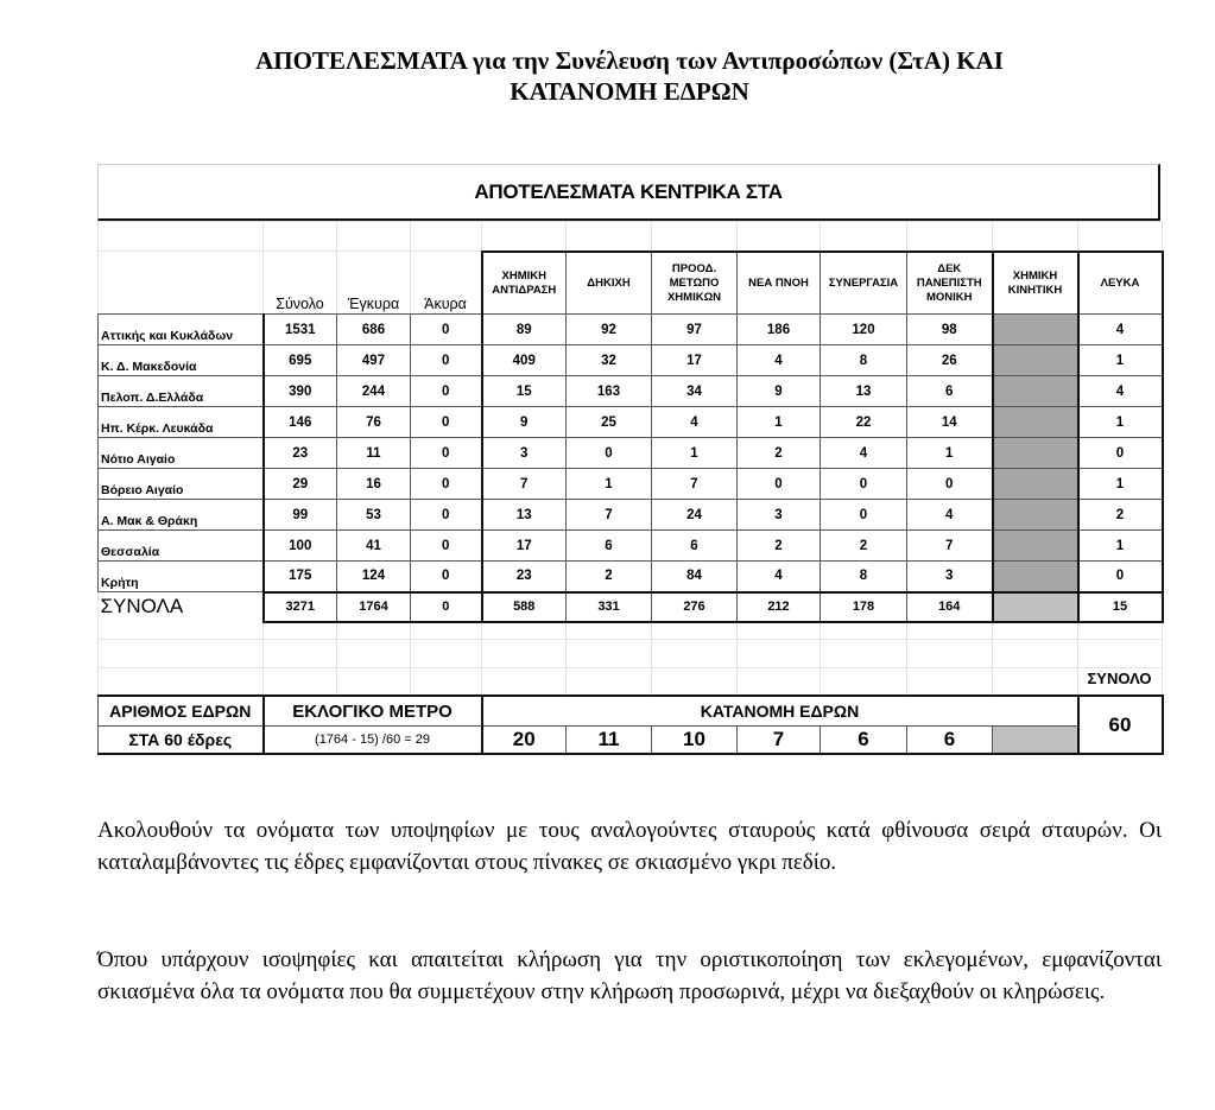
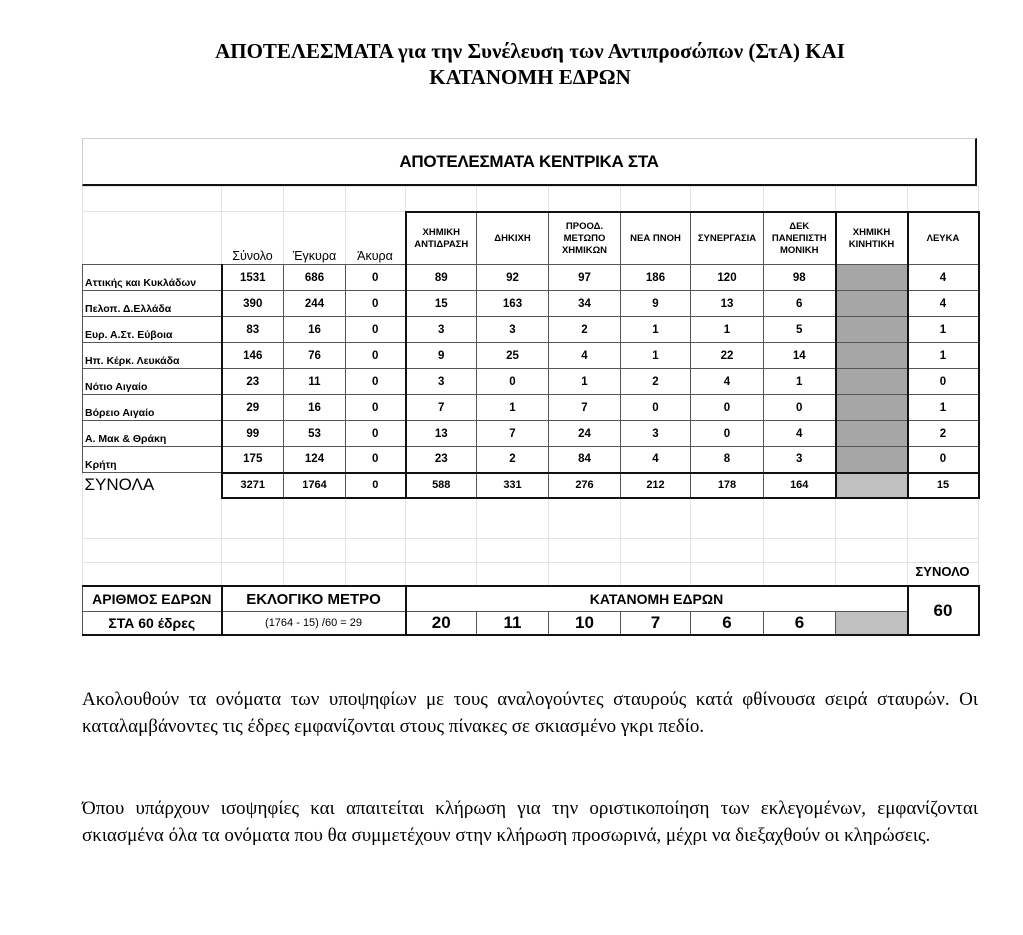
  ΑΠΟΤΕΛΕΣΜΑΤΑ για την Συνέλευση των Αντιπροσώπων (ΣτΑ) ΚΑΙ
  ΚΑΤΑΝΟΜΗ ΕΔΡΩΝ
  ΑΠΟΤΕΛΕΣΜΑΤΑ ΚΕΝΤΡΙΚΑ ΣΤΑ
  	Σύνολο	Έγκυρα	Άκυρα	ΧΗΜΙΚΗ ΑΝΤΙΔΡΑΣΗ	ΔΗΚΙΧΗ	ΠΡΟΟΔ. ΜΕΤΩΠΟ ΧΗΜΙΚΩΝ	ΝΕΑ ΠΝΟΗ	ΣΥΝΕΡΓΑΣΙΑ	ΔΕΚ ΠΑΝΕΠΙΣΤΗ ΜΟΝΙΚΗ	ΧΗΜΙΚΗ ΚΙΝΗΤΙΚΗ	ΛΕΥΚΑ
  Αττικής και Κυκλάδων	1531	686	0	89	92	97	186	120	98		4
- Κ. Δ. Μακεδονία	695	497	0	409	32	17	4	8	26		1
  Πελοπ. Δ.Ελλάδα	390	244	0	15	163	34	9	13	6		4
+ Ευρ. Α.Στ. Εύβοια	83	16	0	3	3	2	1	1	5		1
  Ηπ. Κέρκ. Λευκάδα	146	76	0	9	25	4	1	22	14		1
  Νότιο Αιγαίο	23	11	0	3	0	1	2	4	1		0
  Βόρειο Αιγαίο	29	16	0	7	1	7	0	0	0		1
  Α. Μακ & Θράκη	99	53	0	13	7	24	3	0	4		2
- Θεσσαλία	100	41	0	17	6	6	2	2	7		1
  Κρήτη	175	124	0	23	2	84	4	8	3		0
  ΣΥΝΟΛΑ	3271	1764	0	588	331	276	212	178	164		15
  ΣΥΝΟΛΟ
  ΑΡΙΘΜΟΣ ΕΔΡΩΝ	ΕΚΛΟΓΙΚΟ ΜΕΤΡΟ	ΚΑΤΑΝΟΜΗ ΕΔΡΩΝ	60
  ΣΤΑ 60 έδρες	(1764 - 15) /60 = 29	20	11	10	7	6	6
  Ακολουθούν τα ονόματα των υποψηφίων με τους αναλογούντες σταυρούς κατά φθίνουσα σειρά σταυρών. Οι καταλαμβάνοντες τις έδρες εμφανίζονται στους πίνακες σε σκιασμένο γκρι πεδίο.
  Όπου υπάρχουν ισοψηφίες και απαιτείται κλήρωση για την οριστικοποίηση των εκλεγομένων, εμφανίζονται σκιασμένα όλα τα ονόματα που θα συμμετέχουν στην κλήρωση προσωρινά, μέχρι να διεξαχθούν οι κληρώσεις.
